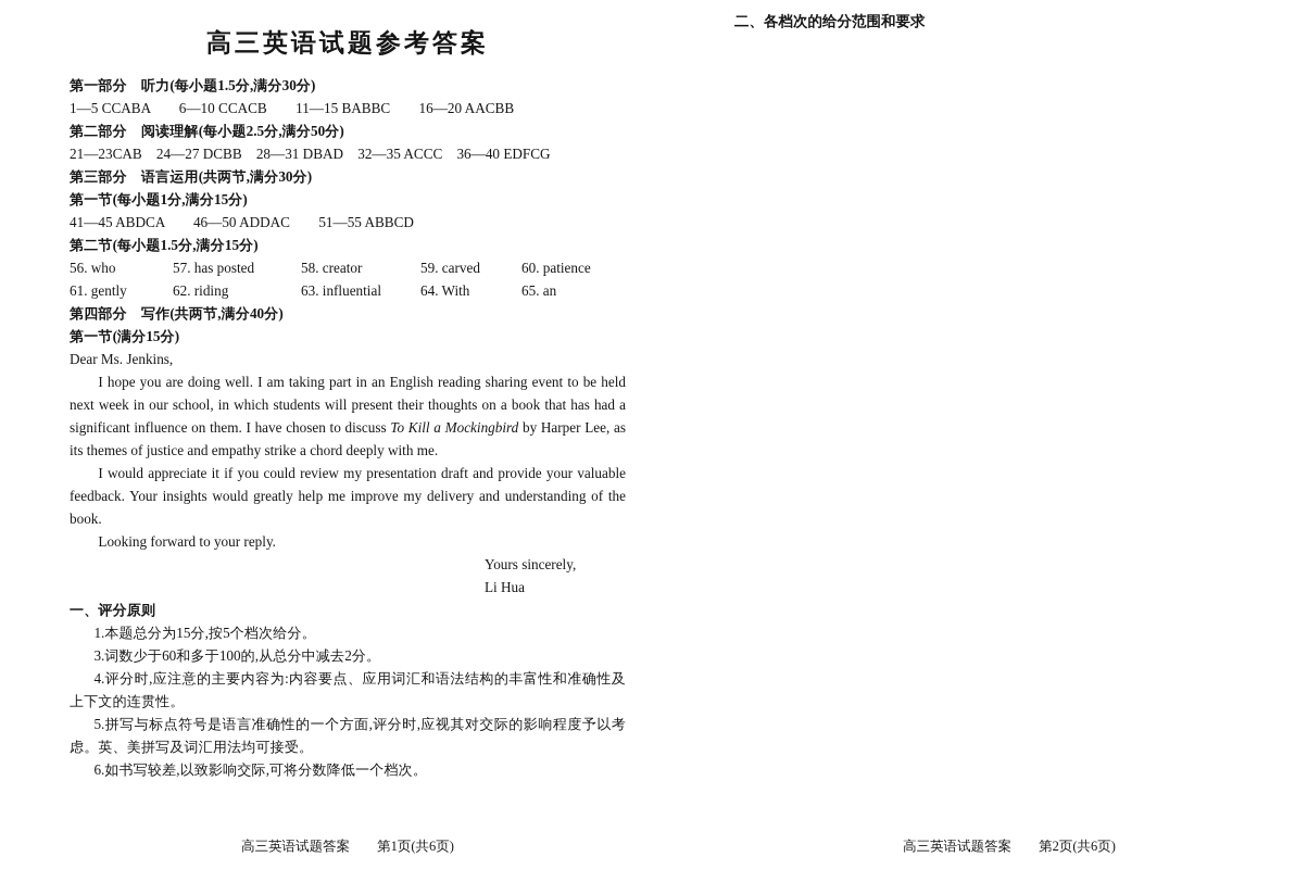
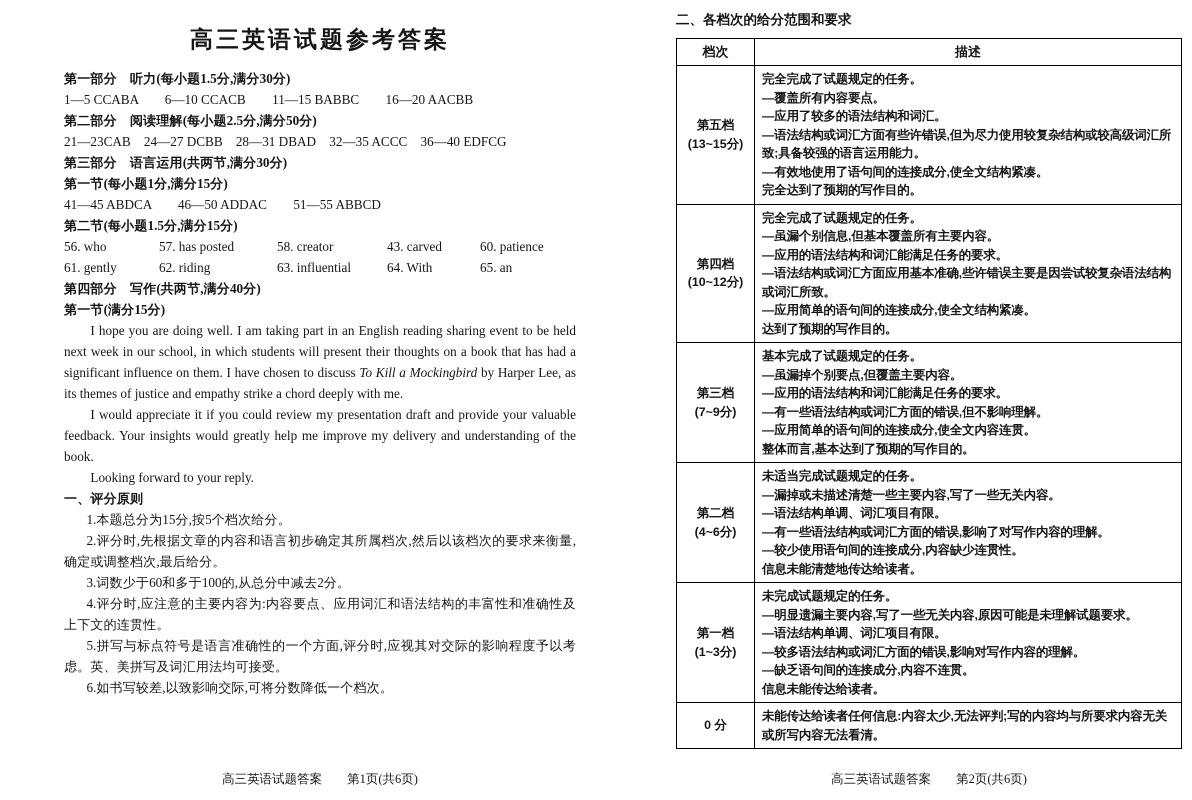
  高三英语试题参考答案
  第一部分 听力(每小题1.5分,满分30分)
  1—5 CCABA 6—10 CCACB 11—15 BABBC 16—20 AACBB
  第二部分 阅读理解(每小题2.5分,满分50分)
  21—23CAB 24—27 DCBB 28—31 DBAD 32—35 ACCC 36—40 EDFCG
  第三部分 语言运用(共两节,满分30分)
  第一节(每小题1分,满分15分)
  41—45 ABDCA 46—50 ADDAC 51—55 ABBCD
  第二节(每小题1.5分,满分15分)
  56. who
  57. has posted
  58. creator
- 59. carved
+ 43. carved
  60. patience
  61. gently
  62. riding
  63. influential
  64. With
  65. an
  第四部分 写作(共两节,满分40分)
  第一节(满分15分)
- Dear Ms. Jenkins,
  I hope you are doing well. I am taking part in an English reading sharing event to be held next week in our school, in which students will present their thoughts on a book that has had a significant influence on them. I have chosen to discuss To Kill a Mockingbird by Harper Lee, as its themes of justice and empathy strike a chord deeply with me.
  I would appreciate it if you could review my presentation draft and provide your valuable feedback. Your insights would greatly help me improve my delivery and understanding of the book.
  Looking forward to your reply.
- Yours sincerely,
- Li Hua
  一、评分原则
  1.本题总分为15分,按5个档次给分。
+ 2.评分时,先根据文章的内容和语言初步确定其所属档次,然后以该档次的要求来衡量,确定或调整档次,最后给分。
  3.词数少于60和多于100的,从总分中减去2分。
  4.评分时,应注意的主要内容为:内容要点、应用词汇和语法结构的丰富性和准确性及上下文的连贯性。
  5.拼写与标点符号是语言准确性的一个方面,评分时,应视其对交际的影响程度予以考虑。英、美拼写及词汇用法均可接受。
  6.如书写较差,以致影响交际,可将分数降低一个档次。
  高三英语试题答案 第1页(共6页)
  二、各档次的给分范围和要求
+ 档次	描述
+ 第五档 (13~15分)	完全完成了试题规定的任务。 —覆盖所有内容要点。 —应用了较多的语法结构和词汇。 —语法结构或词汇方面有些许错误,但为尽力使用较复杂结构或较高级词汇所致;具备较强的语言运用能力。 —有效地使用了语句间的连接成分,使全文结构紧凑。 完全达到了预期的写作目的。
+ 第四档 (10~12分)	完全完成了试题规定的任务。 —虽漏个别信息,但基本覆盖所有主要内容。 —应用的语法结构和词汇能满足任务的要求。 —语法结构或词汇方面应用基本准确,些许错误主要是因尝试较复杂语法结构或词汇所致。 —应用简单的语句间的连接成分,使全文结构紧凑。 达到了预期的写作目的。
+ 第三档 (7~9分)	基本完成了试题规定的任务。 —虽漏掉个别要点,但覆盖主要内容。 —应用的语法结构和词汇能满足任务的要求。 —有一些语法结构或词汇方面的错误,但不影响理解。 —应用简单的语句间的连接成分,使全文内容连贯。 整体而言,基本达到了预期的写作目的。
+ 第二档 (4~6分)	未适当完成试题规定的任务。 —漏掉或未描述清楚一些主要内容,写了一些无关内容。 —语法结构单调、词汇项目有限。 —有一些语法结构或词汇方面的错误,影响了对写作内容的理解。 —较少使用语句间的连接成分,内容缺少连贯性。 信息未能清楚地传达给读者。
+ 第一档 (1~3分)	未完成试题规定的任务。 —明显遗漏主要内容,写了一些无关内容,原因可能是未理解试题要求。 —语法结构单调、词汇项目有限。 —较多语法结构或词汇方面的错误,影响对写作内容的理解。 —缺乏语句间的连接成分,内容不连贯。 信息未能传达给读者。
+ 0 分	未能传达给读者任何信息:内容太少,无法评判;写的内容均与所要求内容无关或所写内容无法看清。
  高三英语试题答案 第2页(共6页)
